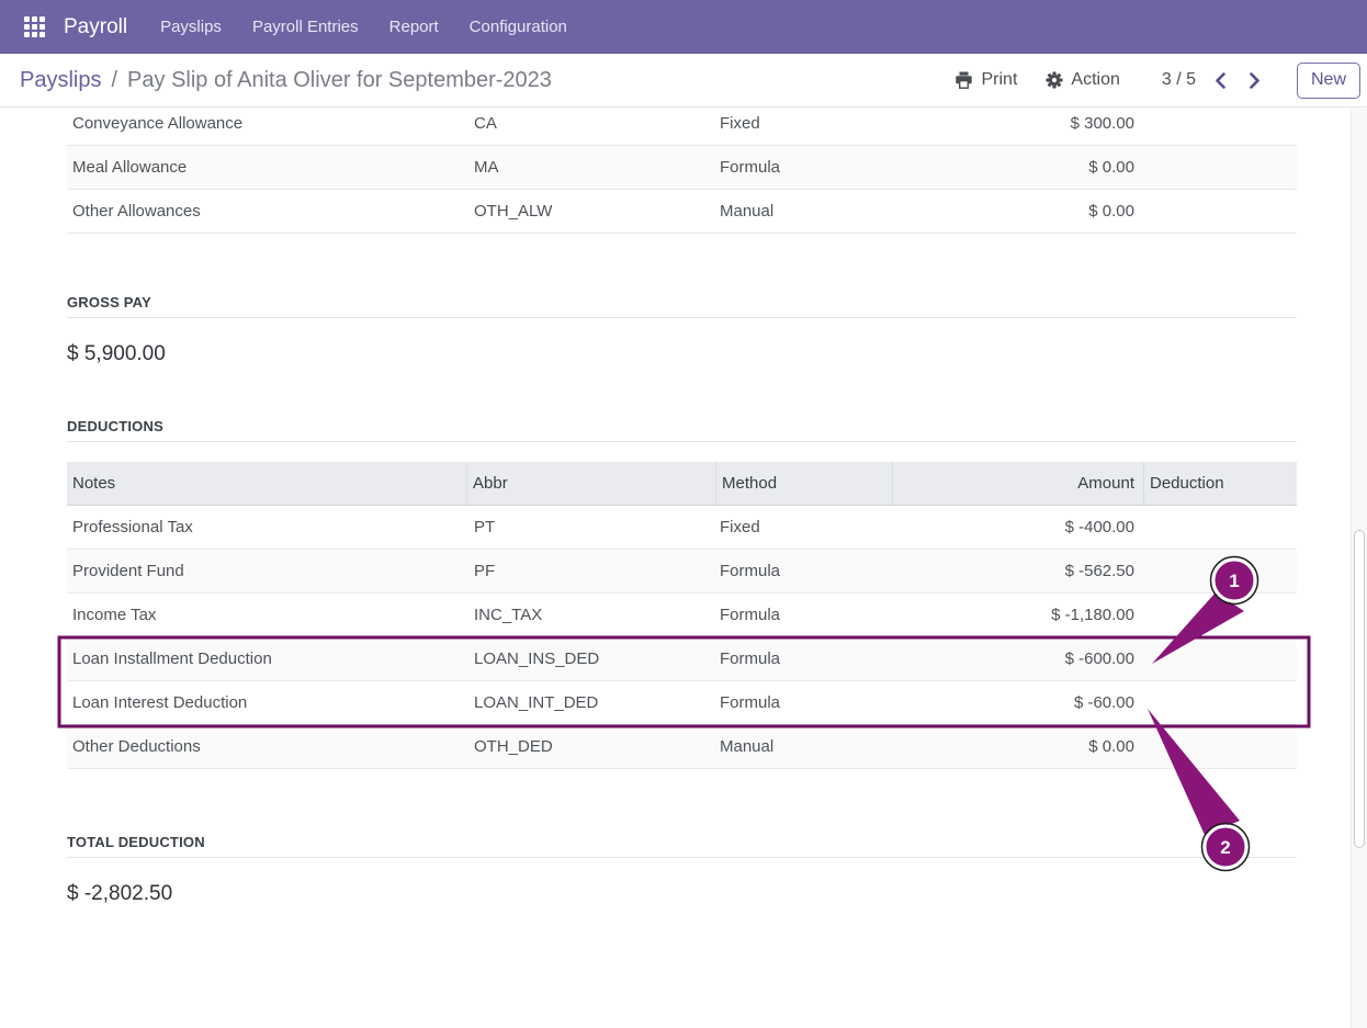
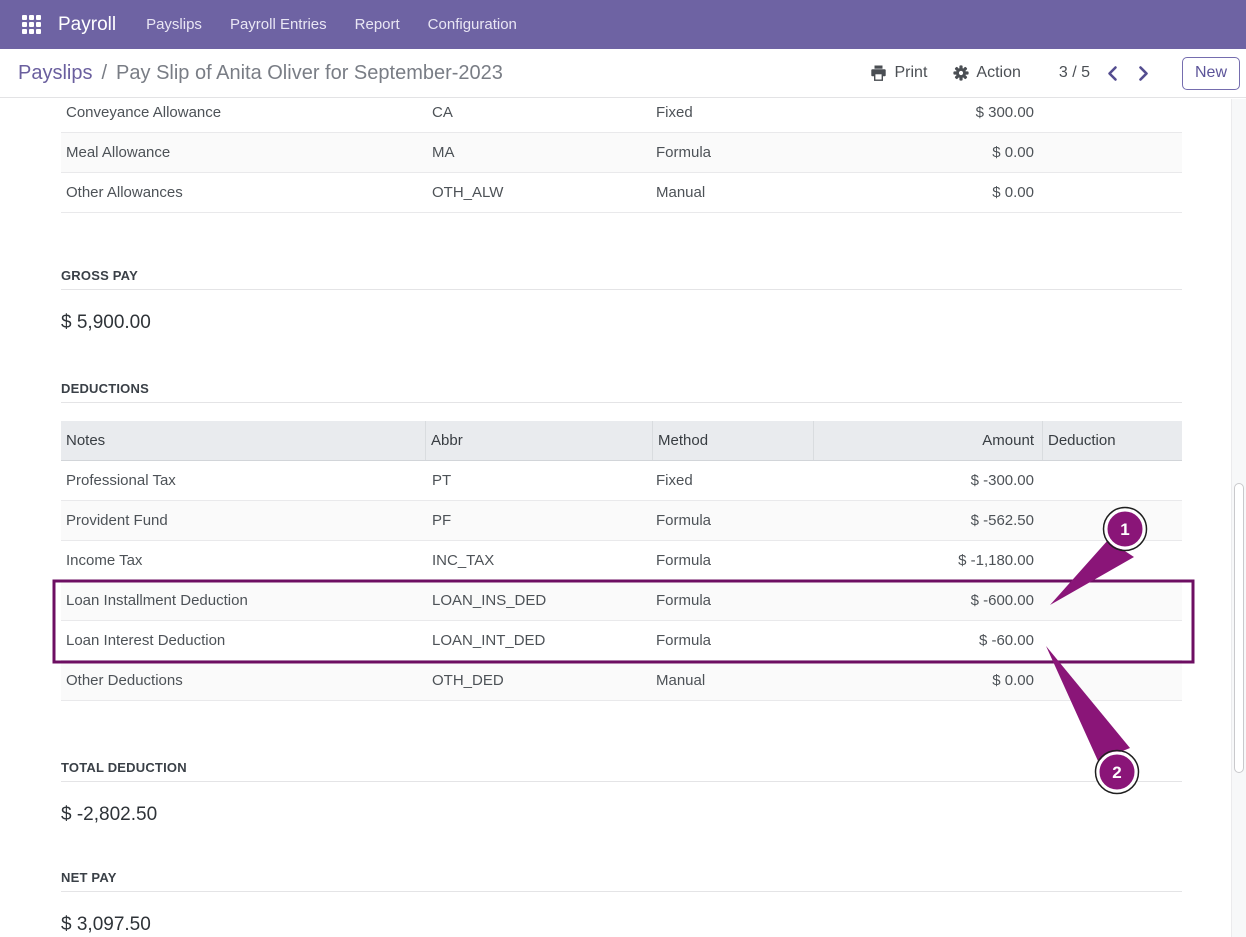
  Payroll
  Payslips
  Payroll Entries
  Report
  Configuration
  Payslips
  /
  Pay Slip of Anita Oliver for September-2023
  Print
  Action
  3 / 5
  New
  Conveyance Allowance
  CA
  Fixed
  $ 300.00
  Meal Allowance
  MA
  Formula
  $ 0.00
  Other Allowances
  OTH_ALW
  Manual
  $ 0.00
  GROSS PAY
  $ 5,900.00
  DEDUCTIONS
  Notes
  Abbr
  Method
  Amount
  Deduction
  Professional Tax
  PT
  Fixed
- $ -400.00
+ $ -300.00
  Provident Fund
  PF
  Formula
  $ -562.50
  Income Tax
  INC_TAX
  Formula
  $ -1,180.00
  Loan Installment Deduction
  LOAN_INS_DED
  Formula
  $ -600.00
  Loan Interest Deduction
  LOAN_INT_DED
  Formula
  $ -60.00
  Other Deductions
  OTH_DED
  Manual
  $ 0.00
  TOTAL DEDUCTION
  $ -2,802.50
+ NET PAY
+ $ 3,097.50
  1
  2
